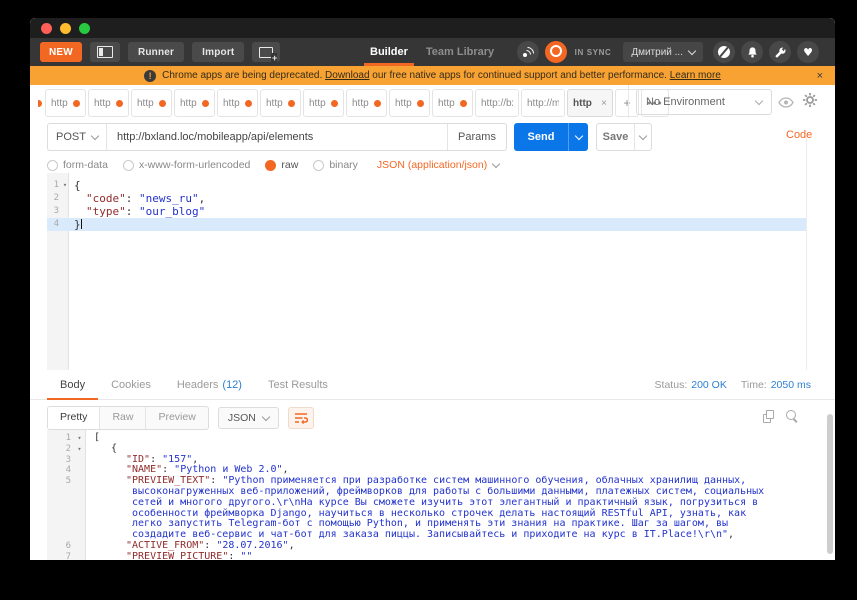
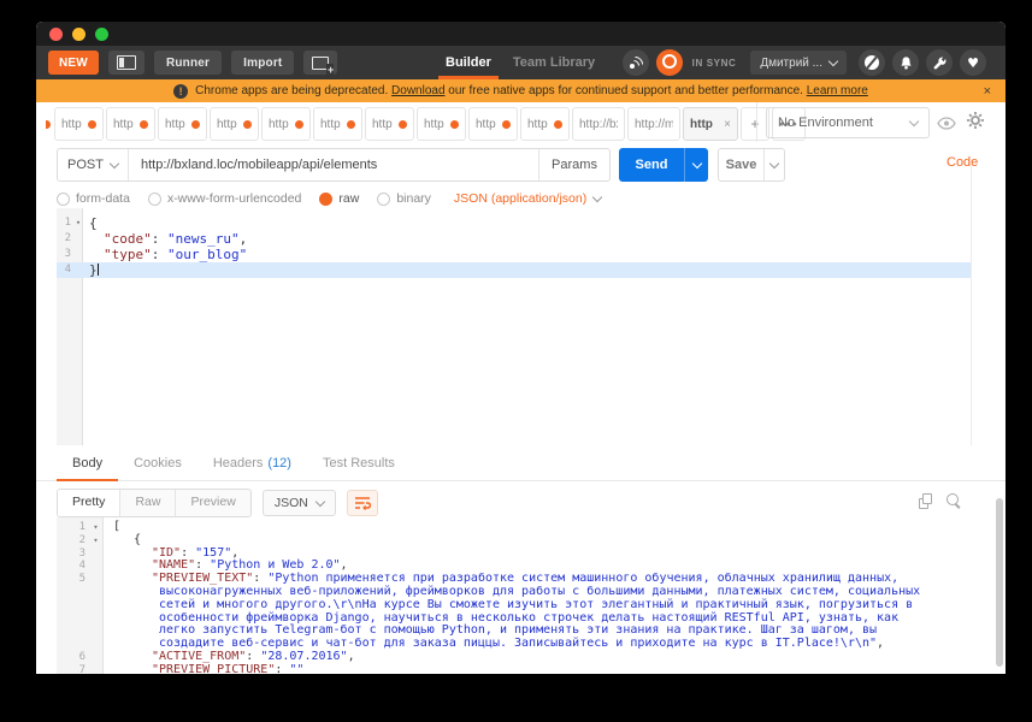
  NEW
  Runner
  Import
  Builder
  Team Library
  IN SYNC
  Дмитрий ...
  ♥
  !
  Chrome apps are being deprecated. Download our free native apps for continued support and better performance. Learn more
  ×
  http
  http
  http
  http
  http
  http
  http
  http
  http
  http
  http://b
  http://m
  http
  ×
  +
  No Environment
  POST
  http://bxland.loc/mobileapp/api/elements
  Params
  Send
  Save
  Code
  form-data
  x-www-form-urlencoded
  raw
  binary
  JSON (application/json)
  1
  ▾
  {
  2
  "code": "news_ru",
  3
  "type": "our_blog"
  4
  }
  Body
  Cookies
  Headers
  (12)
  Test Results
- Status: 200 OK
- Time: 2050 ms
  Pretty
  Raw
  Preview
  JSON
  1
  ▾
  [
  2
  ▾
  {
  3
  "ID": "157",
  4
  "NAME": "Python и Web 2.0",
  5
  "PREVIEW_TEXT": "Python применяется при разработке систем машинного обучения, облачных хранилищ данных,
  высоконагруженных веб-приложений, фреймворков для работы с большими данными, платежных систем, социальных
  сетей и многого другого.\r\nНа курсе Вы сможете изучить этот элегантный и практичный язык, погрузиться в
  особенности фреймворка Django, научиться в несколько строчек делать настоящий RESTful API, узнать, как
  легко запустить Telegram-бот с помощью Python, и применять эти знания на практике. Шаг за шагом, вы
  создадите веб-сервис и чат-бот для заказа пиццы. Записывайтесь и приходите на курс в IT.Place!\r\n",
  6
  "ACTIVE_FROM": "28.07.2016",
  7
  "PREVIEW_PICTURE": ""
